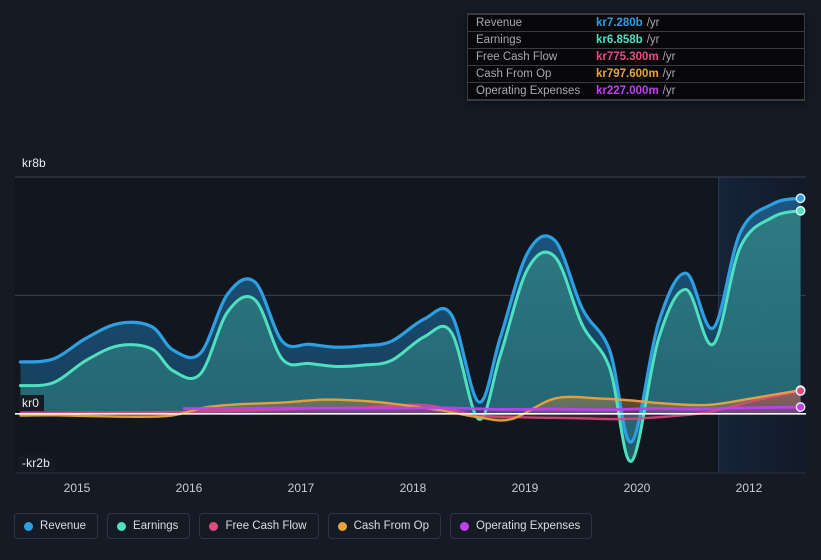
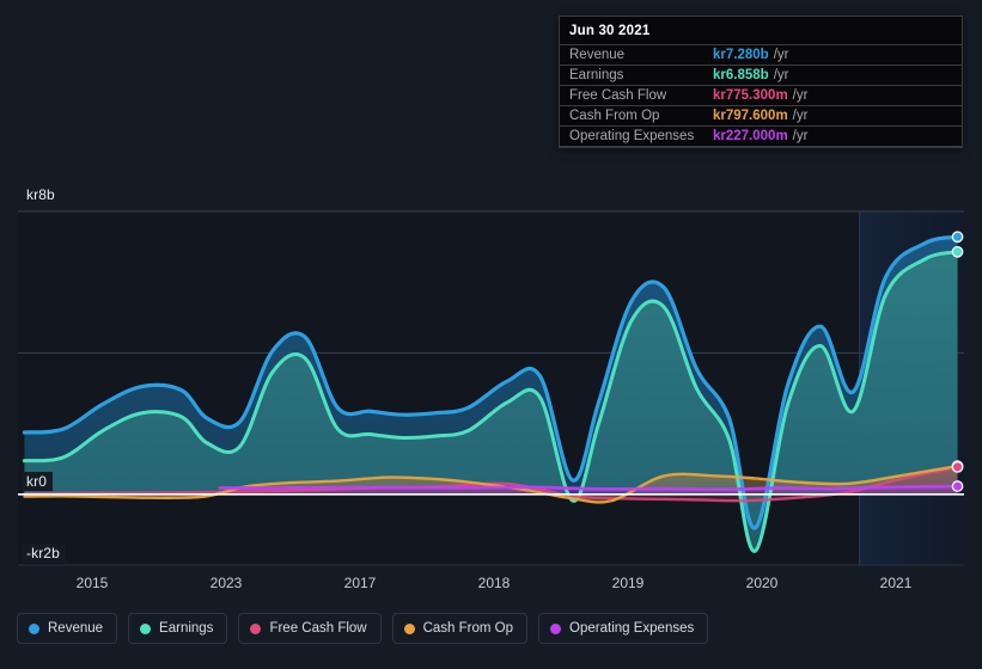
  kr8b
  kr0
  -kr2b
  2015
- 2016
+ 2023
  2017
  2018
  2019
  2020
- 2012
+ 2021
+ Jun 30 2021
  Revenue
  kr7.280b
  /yr
  Earnings
  kr6.858b
  /yr
  Free Cash Flow
  kr775.300m
  /yr
  Cash From Op
  kr797.600m
  /yr
  Operating Expenses
  kr227.000m
  /yr
  Revenue
  Earnings
  Free Cash Flow
  Cash From Op
  Operating Expenses
